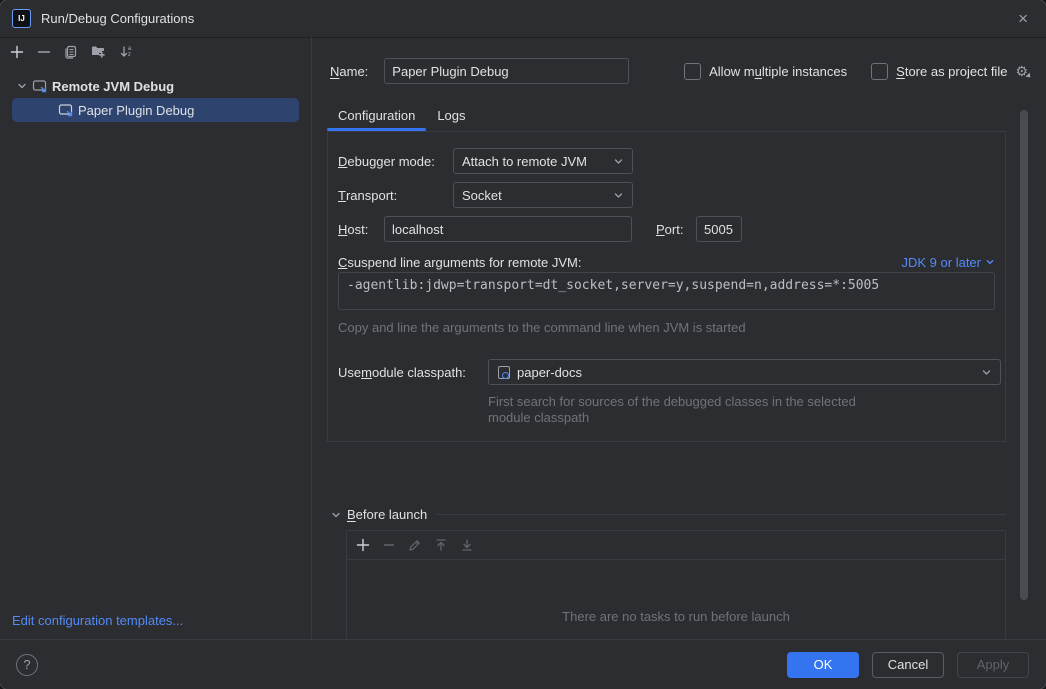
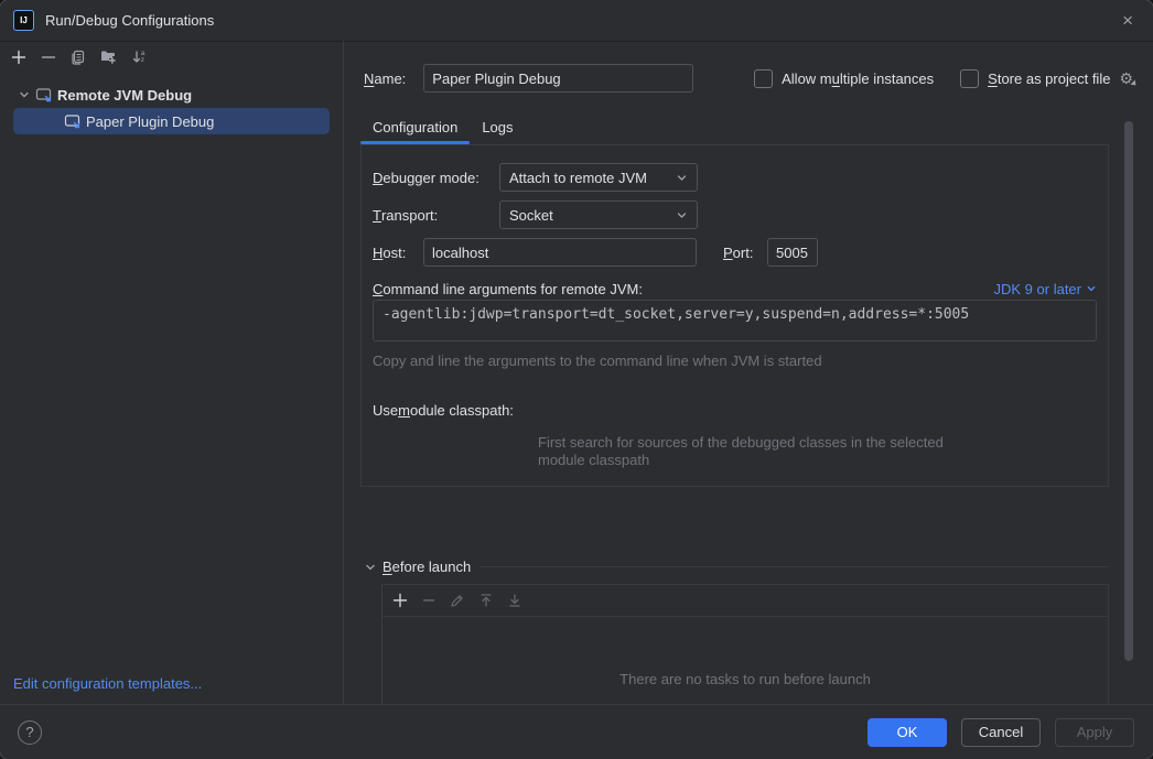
  IJ
  Run/Debug Configurations
  ×
  Remote JVM Debug
  Paper Plugin Debug
  Edit configuration templates...
  Name:
  Paper Plugin Debug
  Allow multiple instances
  Store as project file
  ⚙
  Configuration
  Logs
  D
  ebugger mode:
  Attach to remote JVM
  T
  ransport:
  Socket
  H
  ost:
  localhost
  P
  ort:
  5005
  C
- suspend line arguments for remote JVM:
+ ommand line arguments for remote JVM:
  JDK 9 or later
  -agentlib:jdwp=transport=dt_socket,server=y,suspend=n,address=*:5005
  Copy and line the arguments to the command line when JVM is started
  Use
  m
  odule classpath:
- paper-docs
  First search for sources of the debugged classes in the selected
  module classpath
  Before launch
  There are no tasks to run before launch
  ?
  OK
  Cancel
  Apply
